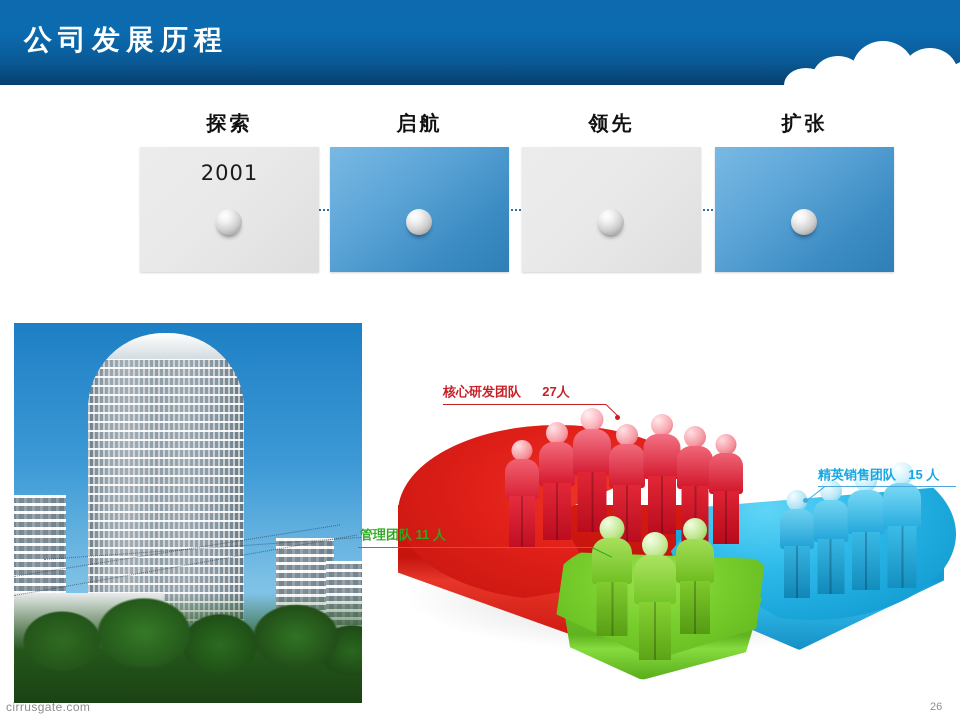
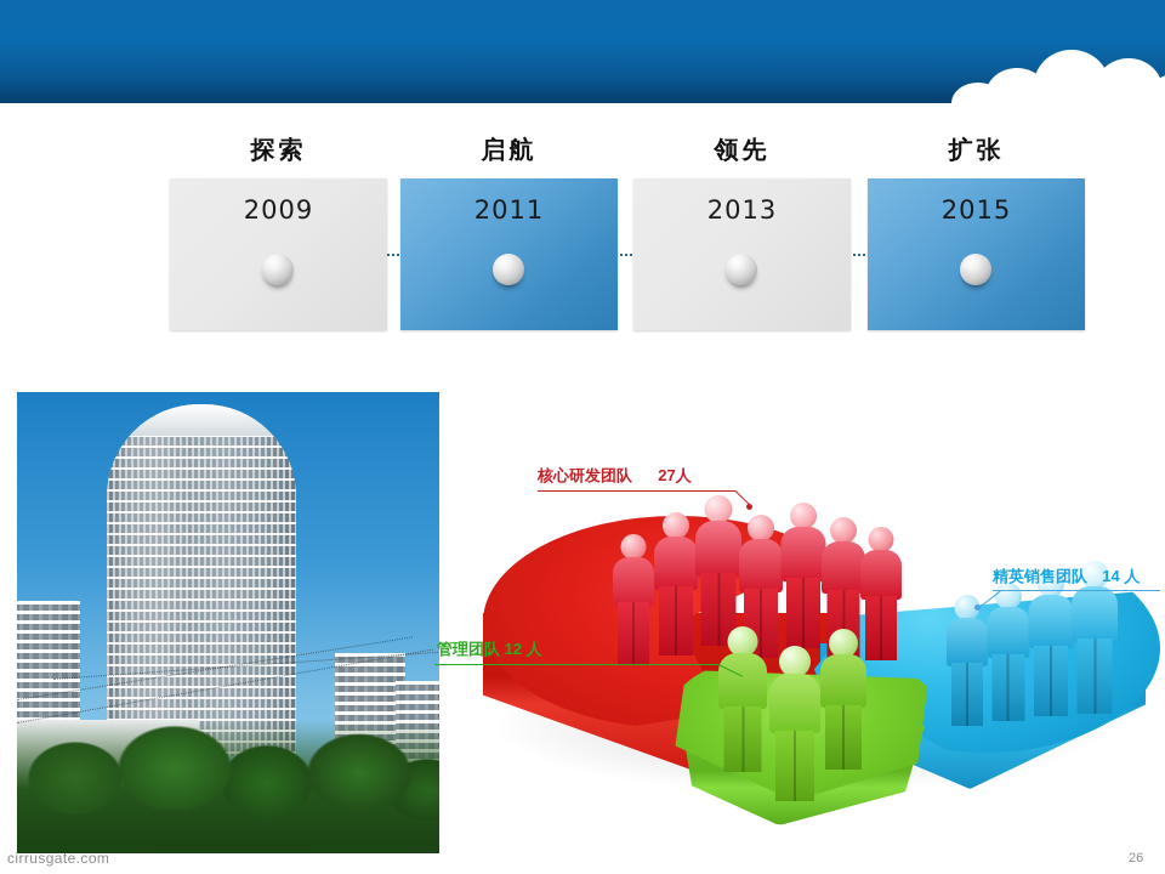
- 公司发展历程
  探索
  启航
  领先
  扩张
- 2001
+ 2009
+ 2011
+ 2013
+ 2015
  核心研发团队 27人
- 精英销售团队 15 人
+ 精英销售团队 14 人
- 管理团队 11 人
+ 管理团队 12 人
  cirrusgate.com
  26
